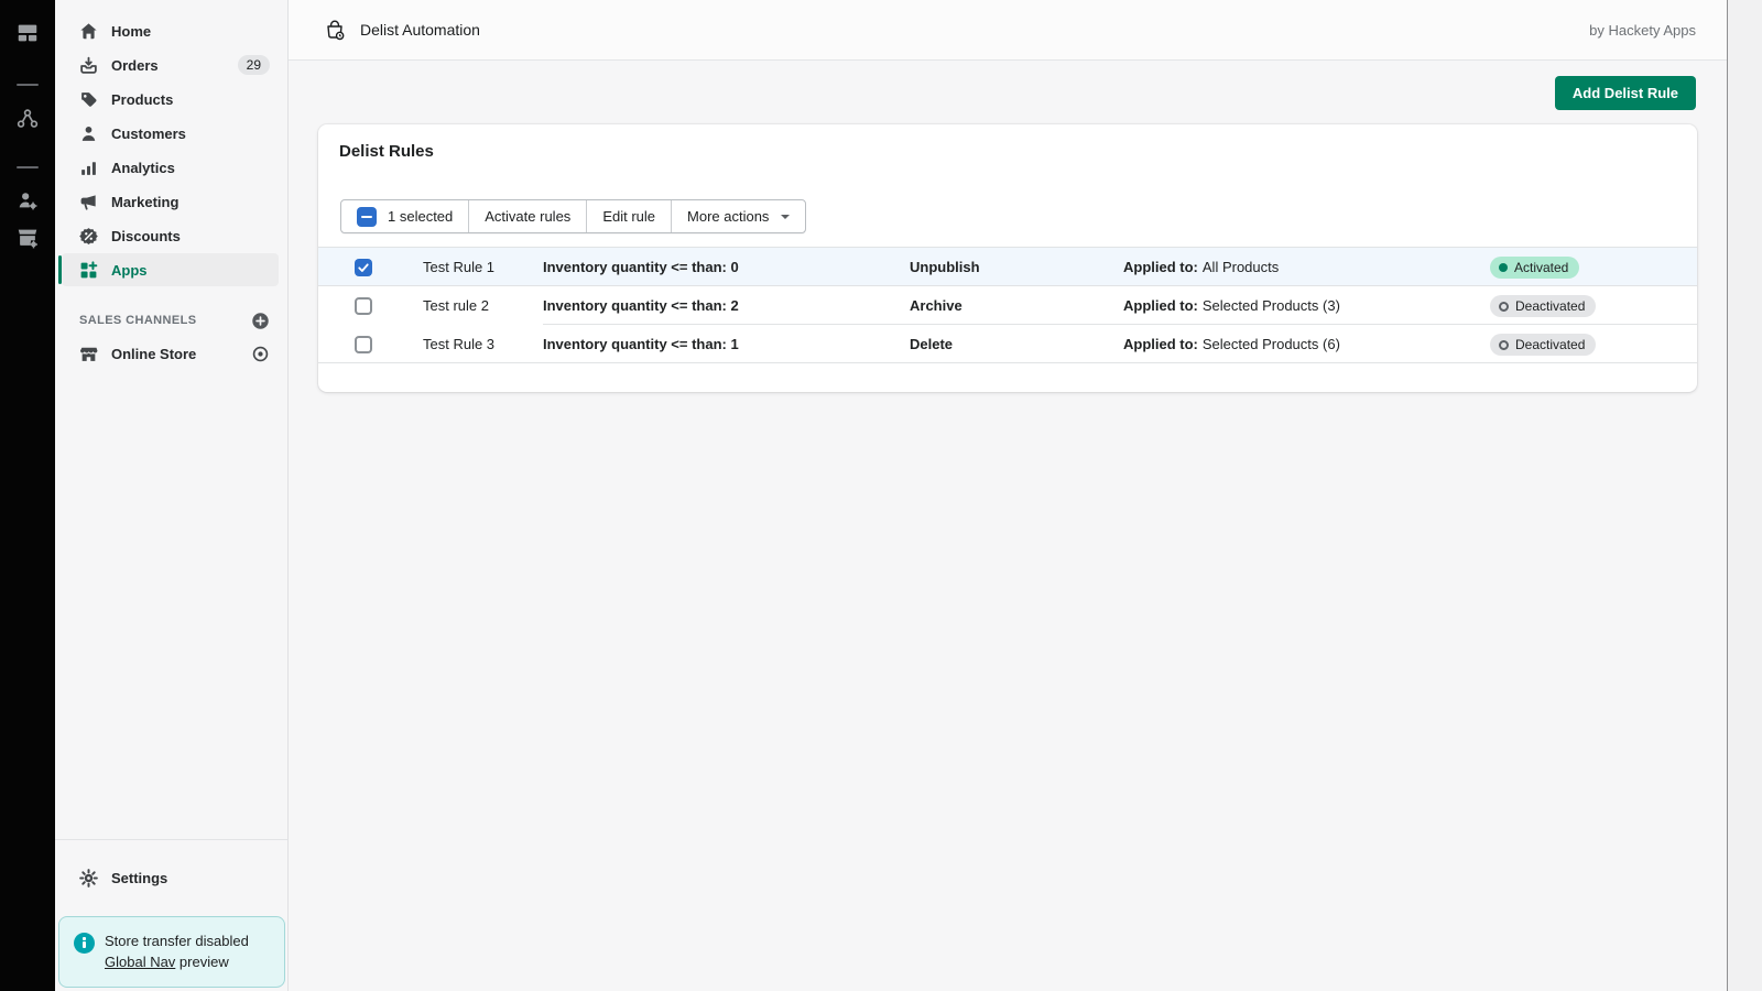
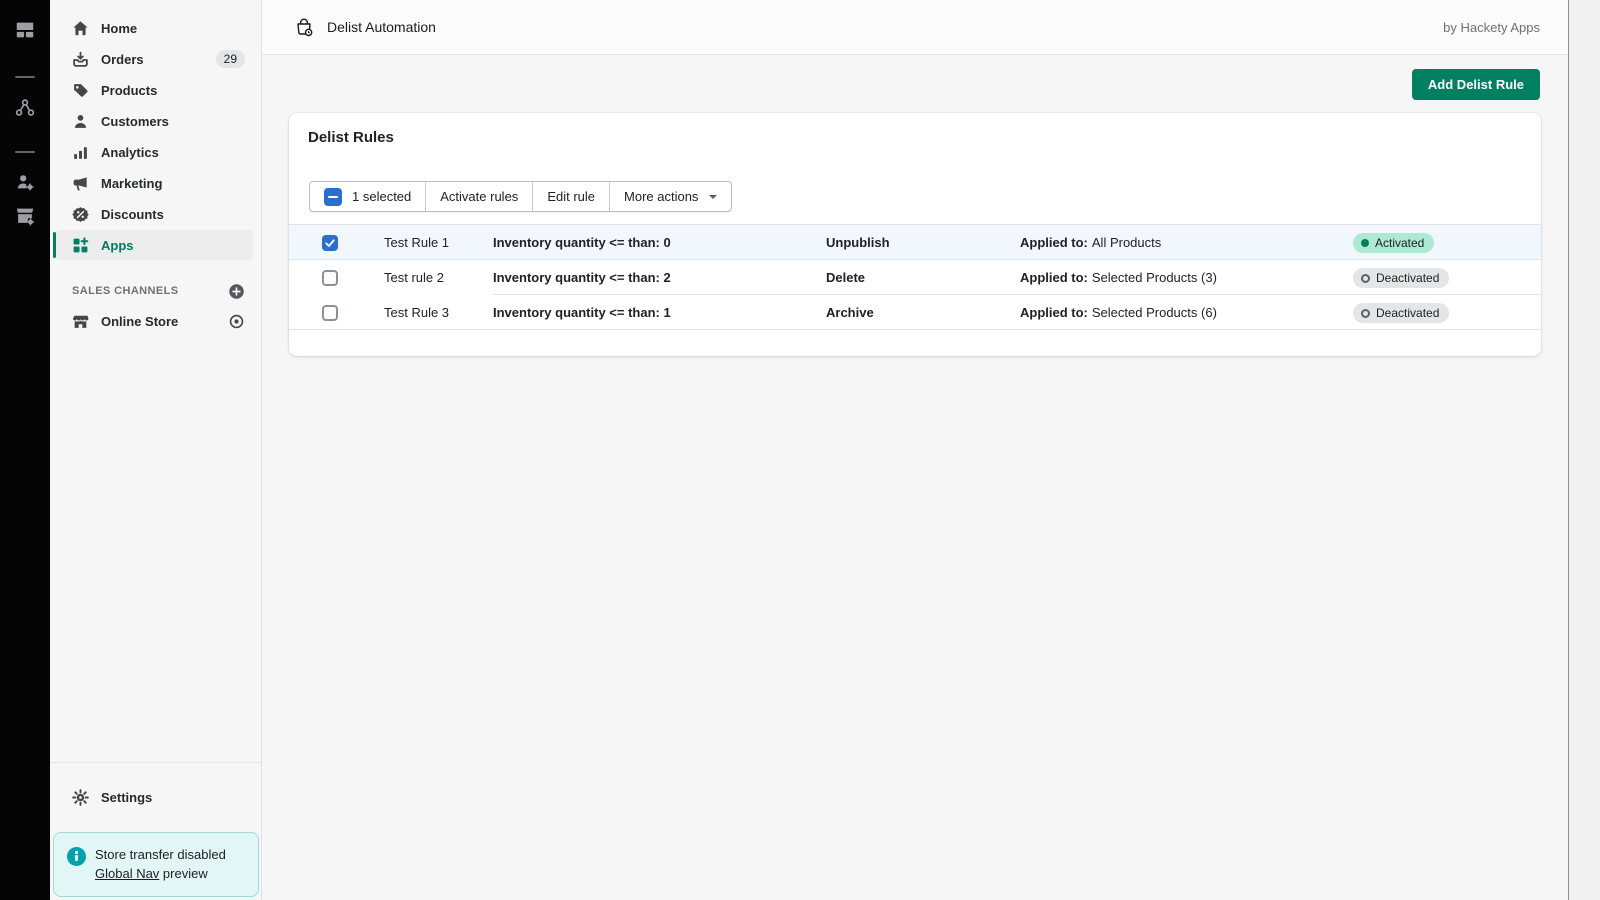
  Home
  Orders
  29
  Products
  Customers
  Analytics
  Marketing
  Discounts
  Apps
  SALES CHANNELS
  Online Store
  Settings
  Store transfer disabled
  Global Nav preview
  Delist Automation
  by Hackety Apps
  Add Delist Rule
  Delist Rules
  1 selected
  Activate rules
  Edit rule
  More actions
  Test Rule 1
  Inventory quantity <= than: 0
  Unpublish
  Applied to: All Products
  Activated
  Test rule 2
  Inventory quantity <= than: 2
- Archive
+ Delete
  Applied to: Selected Products (3)
  Deactivated
  Test Rule 3
  Inventory quantity <= than: 1
- Delete
+ Archive
  Applied to: Selected Products (6)
  Deactivated
